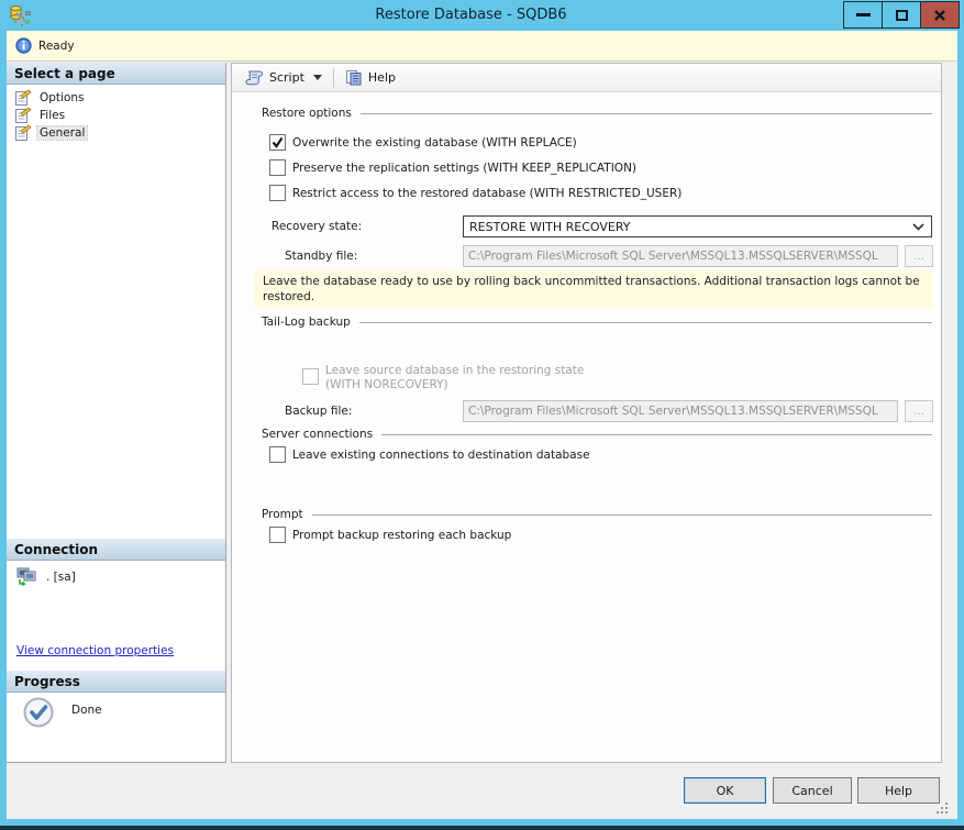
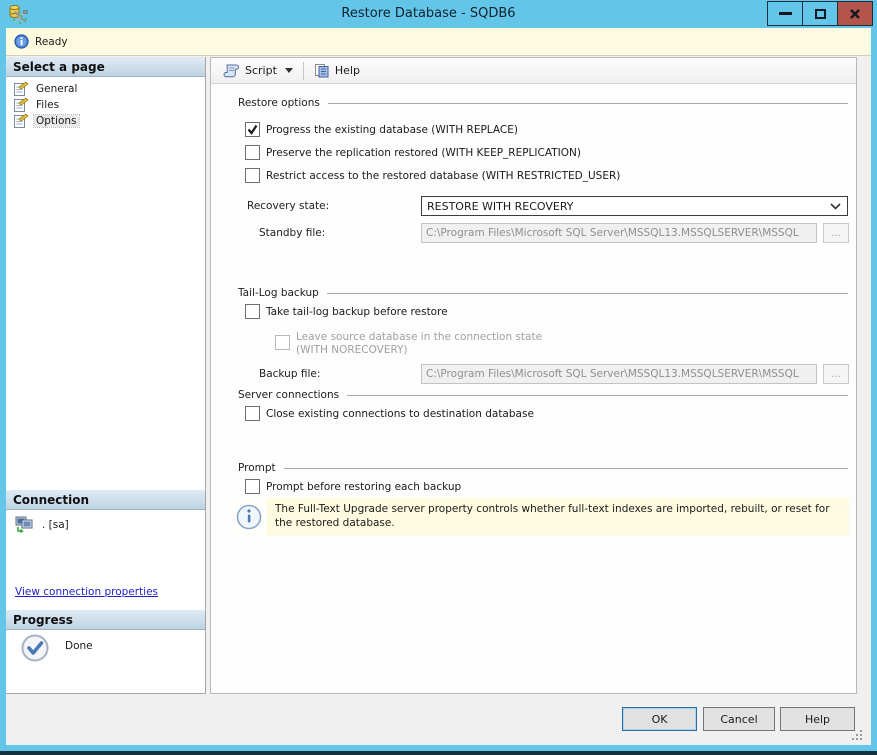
  Restore Database - SQDB6
  Ready
  Select a page
- Options
+ General
  Files
- General
+ Options
  Connection
  . [sa]
  View connection properties
  Progress
  Done
  Script
  Help
  Restore options
- Overwrite the existing database (WITH REPLACE)
+ Progress the existing database (WITH REPLACE)
- Preserve the replication settings (WITH KEEP_REPLICATION)
+ Preserve the replication restored (WITH KEEP_REPLICATION)
  Restrict access to the restored database (WITH RESTRICTED_USER)
  Recovery state:
  RESTORE WITH RECOVERY
  Standby file:
  C:\Program Files\Microsoft SQL Server\MSSQL13.MSSQLSERVER\MSSQL
  ...
- Leave the database ready to use by rolling back uncommitted transactions. Additional transaction logs cannot be restored.
  Tail-Log backup
+ Take tail-log backup before restore
- Leave source database in the restoring state
+ Leave source database in the connection state
  (WITH NORECOVERY)
  Backup file:
  C:\Program Files\Microsoft SQL Server\MSSQL13.MSSQLSERVER\MSSQL
  ...
  Server connections
- Leave existing connections to destination database
+ Close existing connections to destination database
  Prompt
- Prompt backup restoring each backup
+ Prompt before restoring each backup
+ The Full-Text Upgrade server property controls whether full-text indexes are imported, rebuilt, or reset for the restored database.
  OK
  Cancel
  Help
